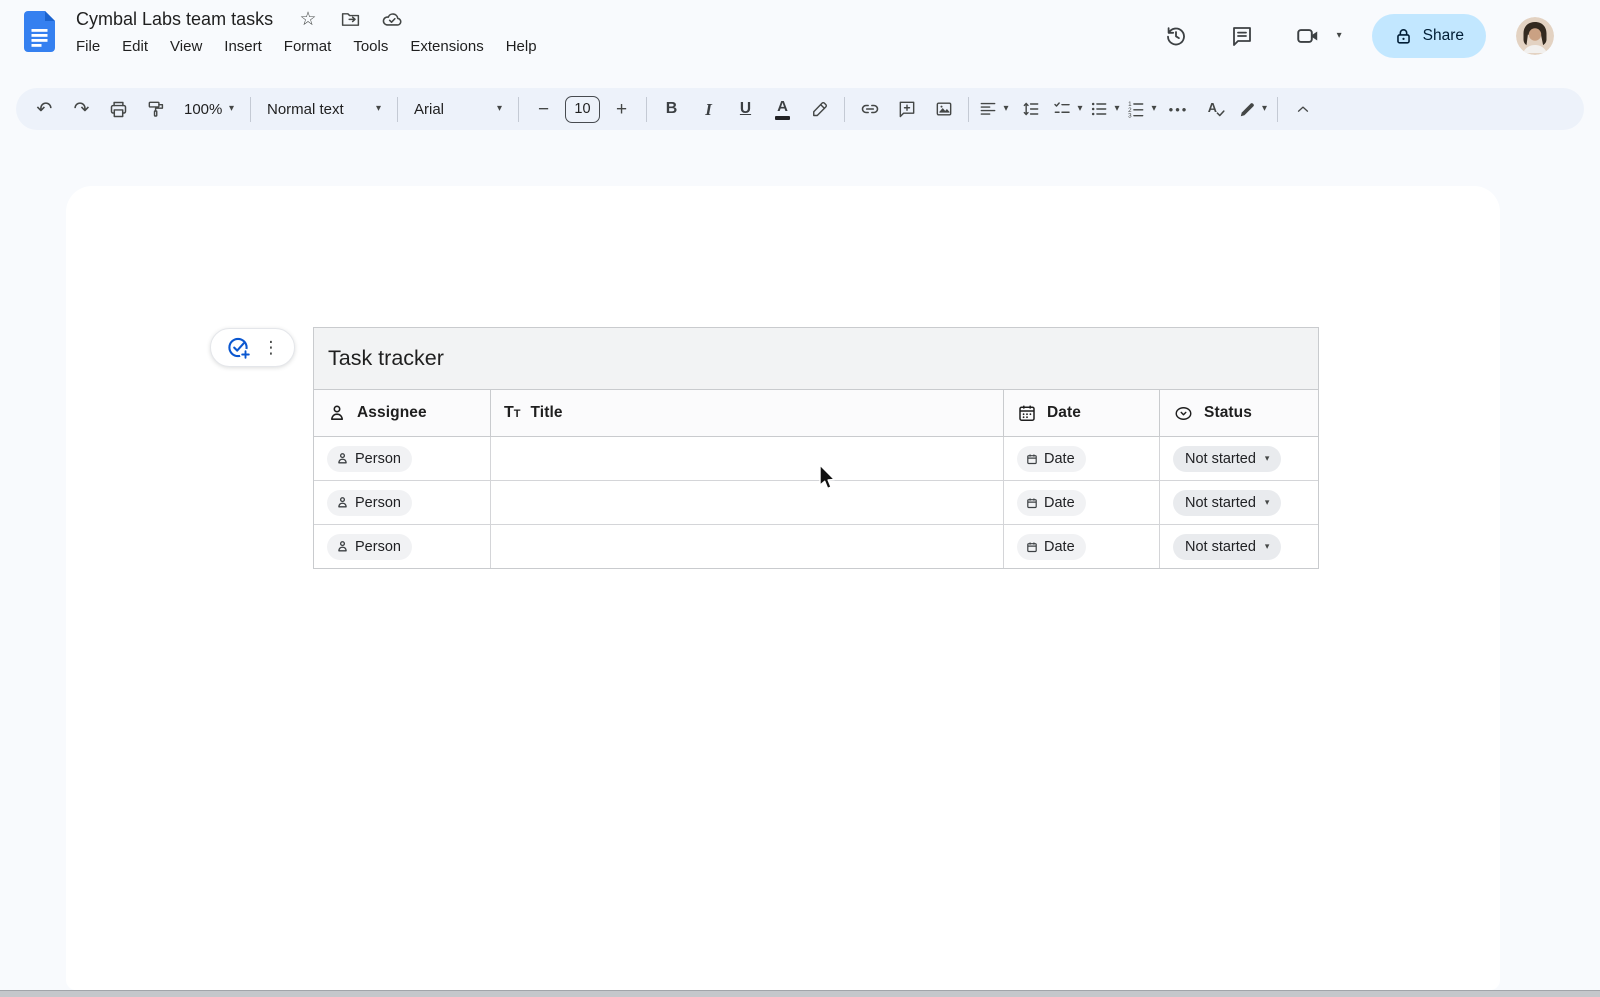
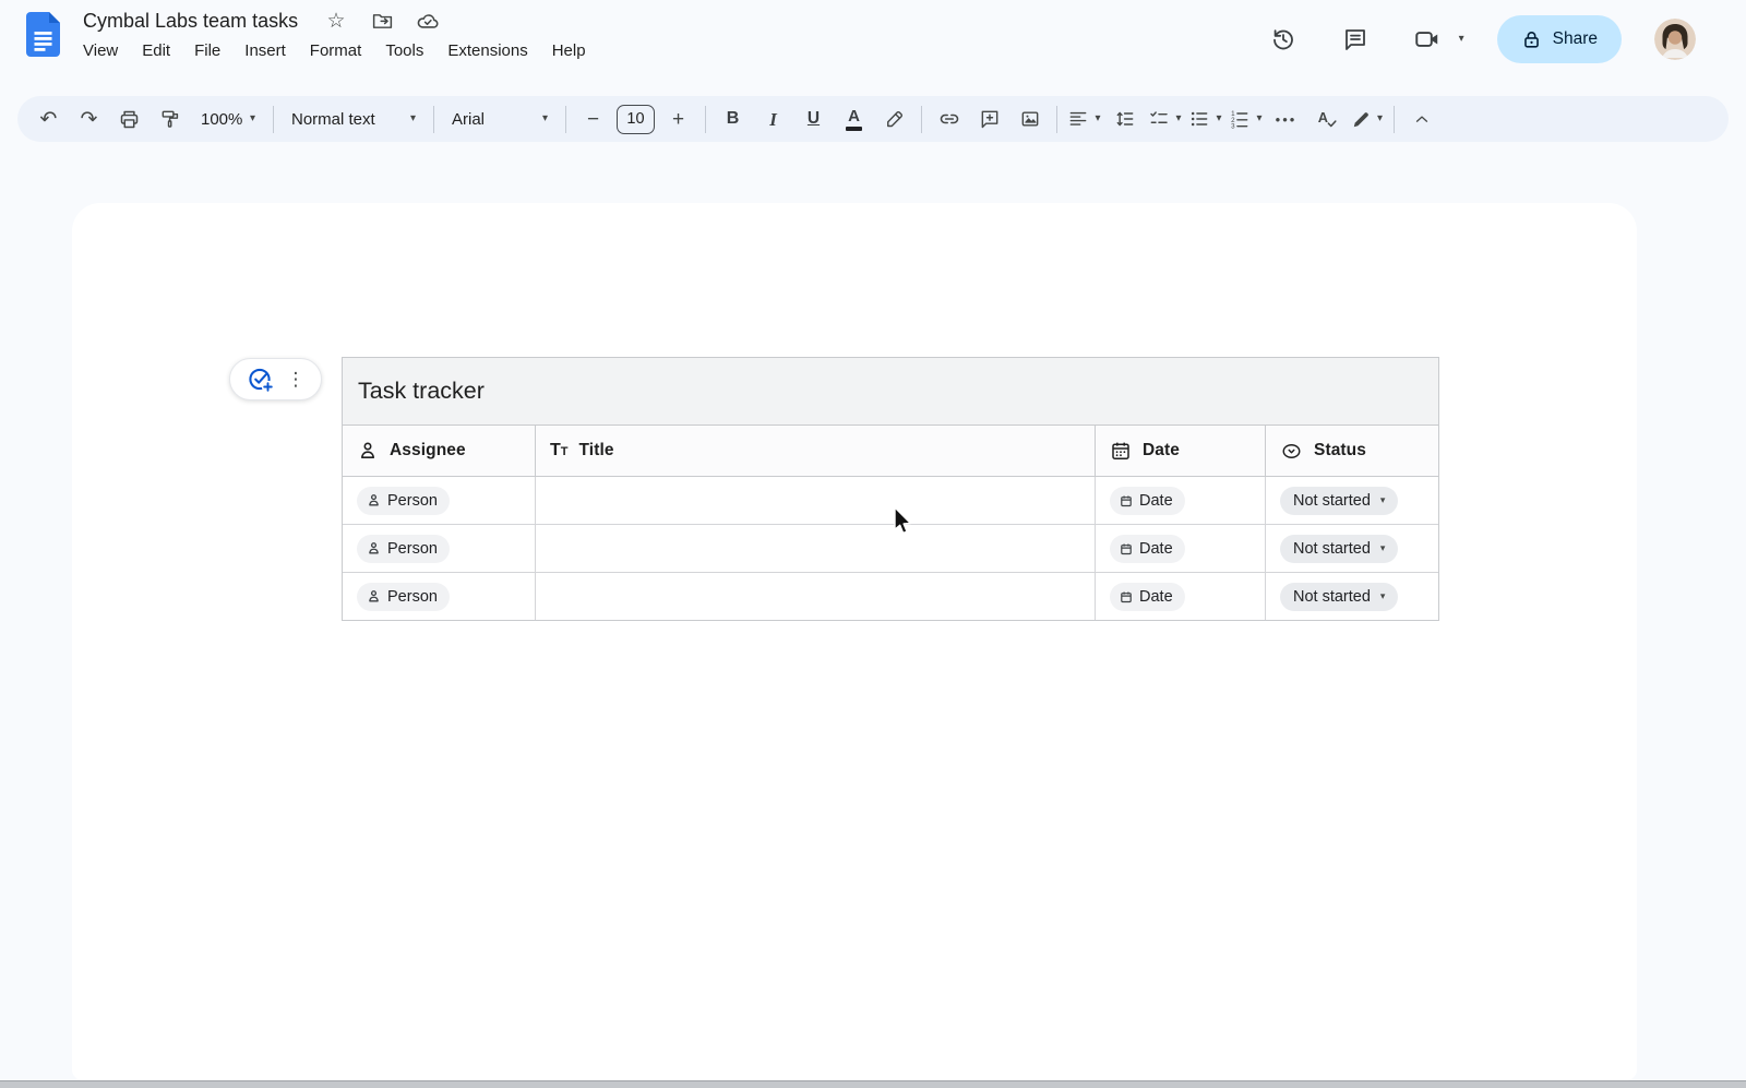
  Cymbal Labs team tasks
  ☆
- File
+ View
  Edit
- View
+ File
  Insert
  Format
  Tools
  Extensions
  Help
  ▾
  Share
  ↶
  ↷
  100%
  ▾
  Normal text
  ▾
  Arial
  ▾
  −
  10
  +
  B
  I
  U
  A
  ▾
  ▾
  ▾
  ▾
  •••
  A
  ▾
  ⋮
  Task tracker
  Assignee
  T
  T
  Title
  Date
  Status
  Person
  Date
  Not started
  ▾
  Person
  Date
  Not started
  ▾
  Person
  Date
  Not started
  ▾
